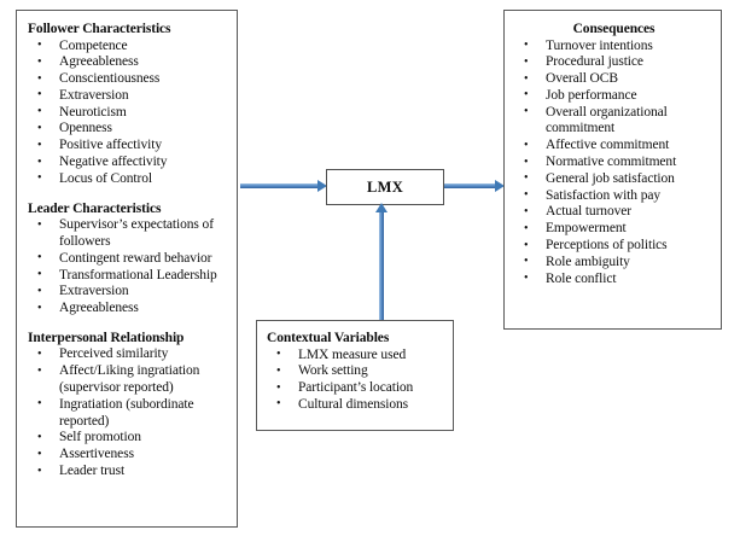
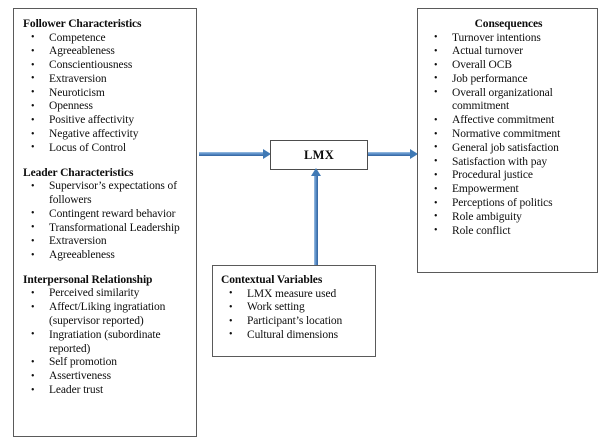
  Follower Characteristics
  Competence
  Agreeableness
  Conscientiousness
  Extraversion
  Neuroticism
  Openness
  Positive affectivity
  Negative affectivity
  Locus of Control
  Leader Characteristics
  Supervisor’s expectations of followers
  Contingent reward behavior
  Transformational Leadership
  Extraversion
  Agreeableness
  Interpersonal Relationship
  Perceived similarity
  Affect/Liking ingratiation (supervisor reported)
  Ingratiation (subordinate reported)
  Self promotion
  Assertiveness
  Leader trust
  LMX
  Contextual Variables
  LMX measure used
  Work setting
  Participant’s location
  Cultural dimensions
  Consequences
  Turnover intentions
- Procedural justice
+ Actual turnover
  Overall OCB
  Job performance
  Overall organizational commitment
  Affective commitment
  Normative commitment
  General job satisfaction
  Satisfaction with pay
- Actual turnover
+ Procedural justice
  Empowerment
  Perceptions of politics
  Role ambiguity
  Role conflict
